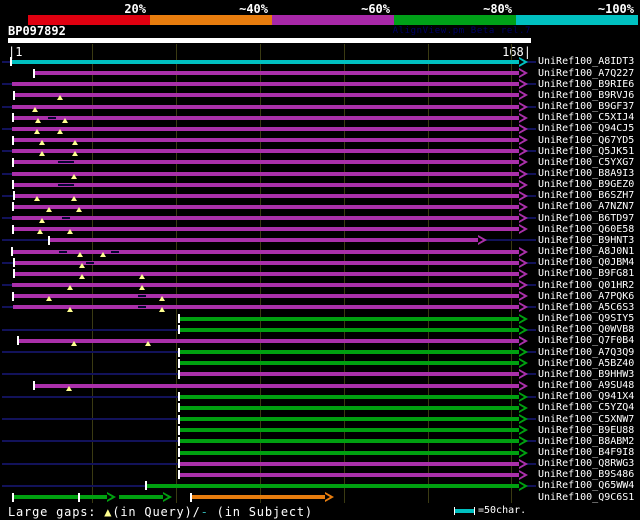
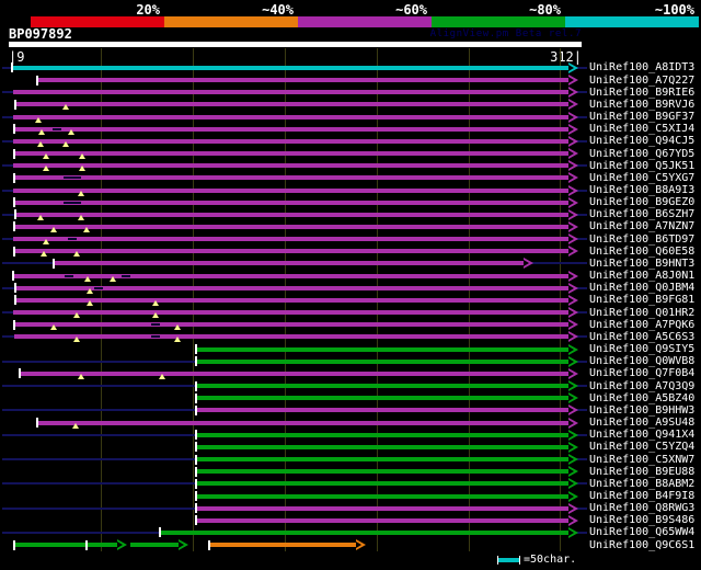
  20%
  ~40%
  ~60%
  ~80%
  ~100%
  BP097892
  AlignView.pm Beta rel.7
- |1
+ |9
- 168|
+ 312|
  UniRef100_A8IDT3
  UniRef100_A7Q227
  UniRef100_B9RIE6
  UniRef100_B9RVJ6
  UniRef100_B9GF37
  UniRef100_C5XIJ4
  UniRef100_Q94CJ5
  UniRef100_Q67YD5
  UniRef100_Q5JK51
  UniRef100_C5YXG7
  UniRef100_B8A9I3
  UniRef100_B9GEZ0
  UniRef100_B6SZH7
  UniRef100_A7NZN7
  UniRef100_B6TD97
  UniRef100_Q60E58
  UniRef100_B9HNT3
  UniRef100_A8J0N1
  UniRef100_Q0JBM4
  UniRef100_B9FG81
  UniRef100_Q01HR2
  UniRef100_A7PQK6
  UniRef100_A5C6S3
  UniRef100_Q9SIY5
  UniRef100_Q0WVB8
  UniRef100_Q7F0B4
  UniRef100_A7Q3Q9
  UniRef100_A5BZ40
  UniRef100_B9HHW3
  UniRef100_A9SU48
  UniRef100_Q941X4
  UniRef100_C5YZQ4
  UniRef100_C5XNW7
  UniRef100_B9EU88
  UniRef100_B8ABM2
  UniRef100_B4F9I8
  UniRef100_Q8RWG3
  UniRef100_B9S486
  UniRef100_Q65WW4
  UniRef100_Q9C6S1
- Large gaps: ▲(in Query)/- (in Subject)
  =50char.
